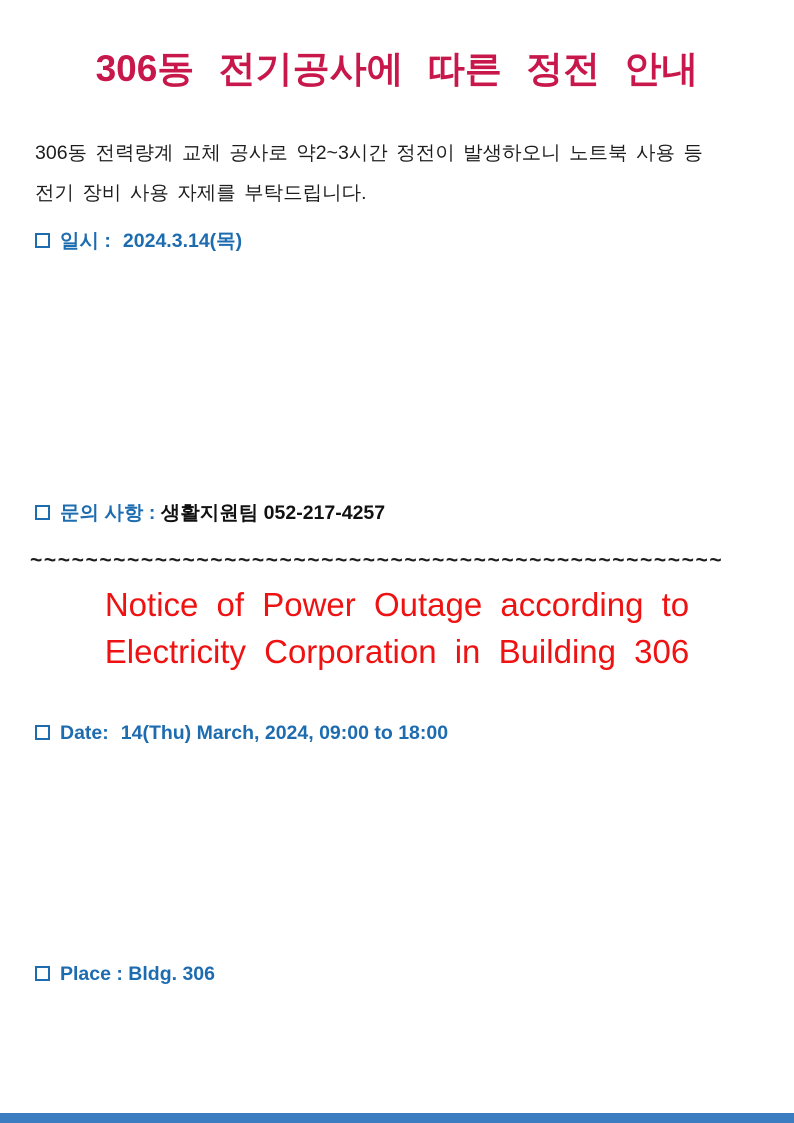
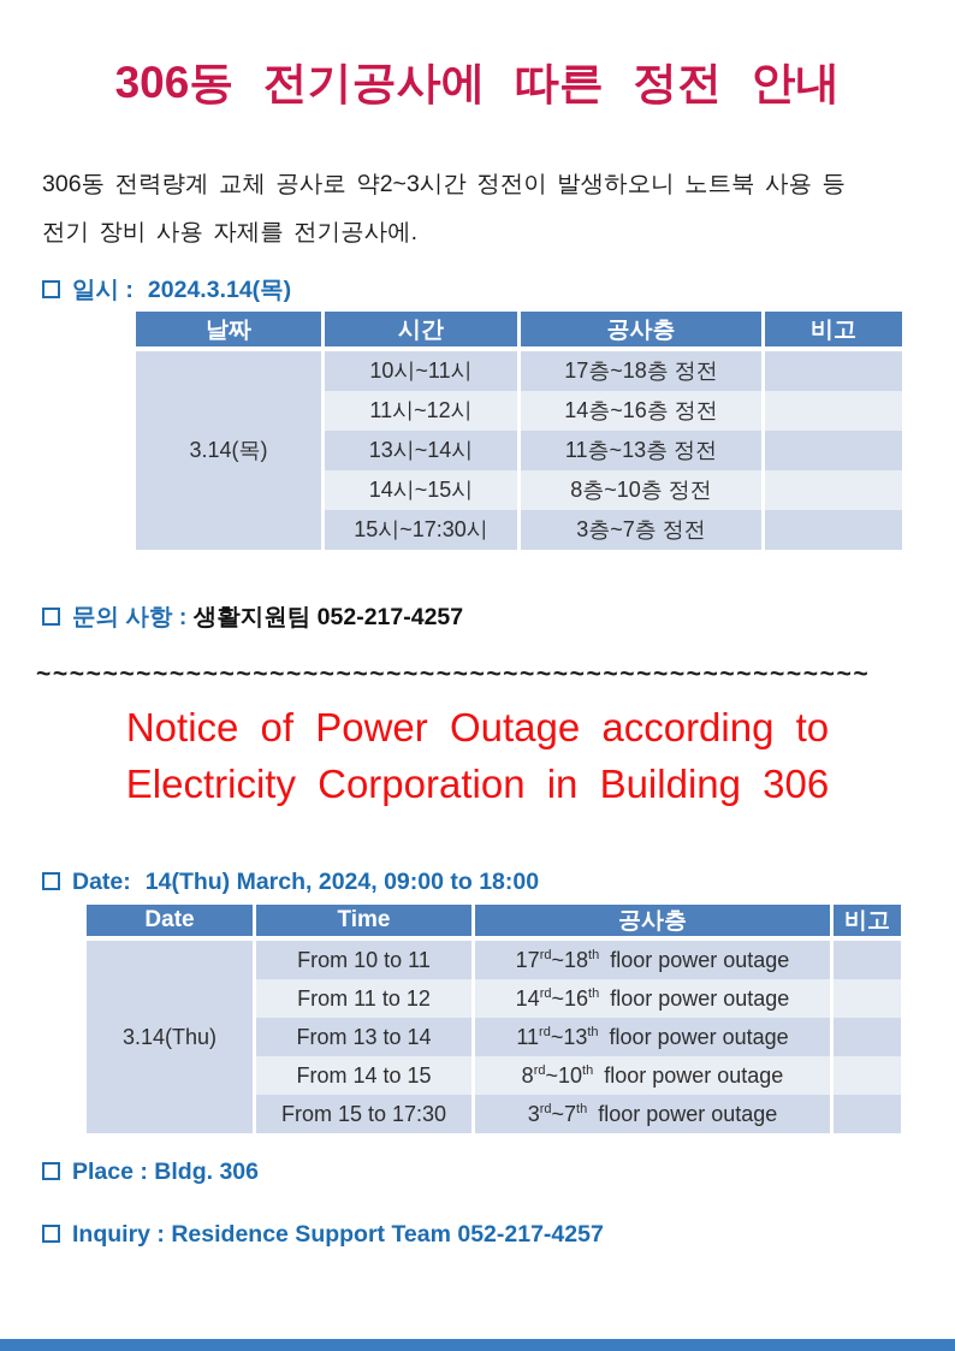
  306동 전기공사에 따른 정전 안내
  306동 전력량계 교체 공사로 약2~3시간 정전이 발생하오니 노트북 사용 등
- 전기 장비 사용 자제를 부탁드립니다.
+ 전기 장비 사용 자제를 전기공사에.
  일시 : 2024.3.14(목)
+ 날짜	시간	공사층	비고
+ 3.14(목)	10시~11시	17층~18층 정전
+ 11시~12시	14층~16층 정전
+ 13시~14시	11층~13층 정전
+ 14시~15시	8층~10층 정전
+ 15시~17:30시	3층~7층 정전
  문의 사항 : 생활지원팀 052-217-4257
  ~~~~~~~~~~~~~~~~~~~~~~~~~~~~~~~~~~~~~~~~~~~~~~~~~~
  Notice of Power Outage according to
  Electricity Corporation in Building 306
  Date: 14(Thu) March, 2024, 09:00 to 18:00
+ Date	Time	공사층	비고
+ 3.14(Thu)	From 10 to 11	17rd~18th floor power outage
+ From 11 to 12	14rd~16th floor power outage
+ From 13 to 14	11rd~13th floor power outage
+ From 14 to 15	8rd~10th floor power outage
+ From 15 to 17:30	3rd~7th floor power outage
  Place : Bldg. 306
+ Inquiry : Residence Support Team 052-217-4257
